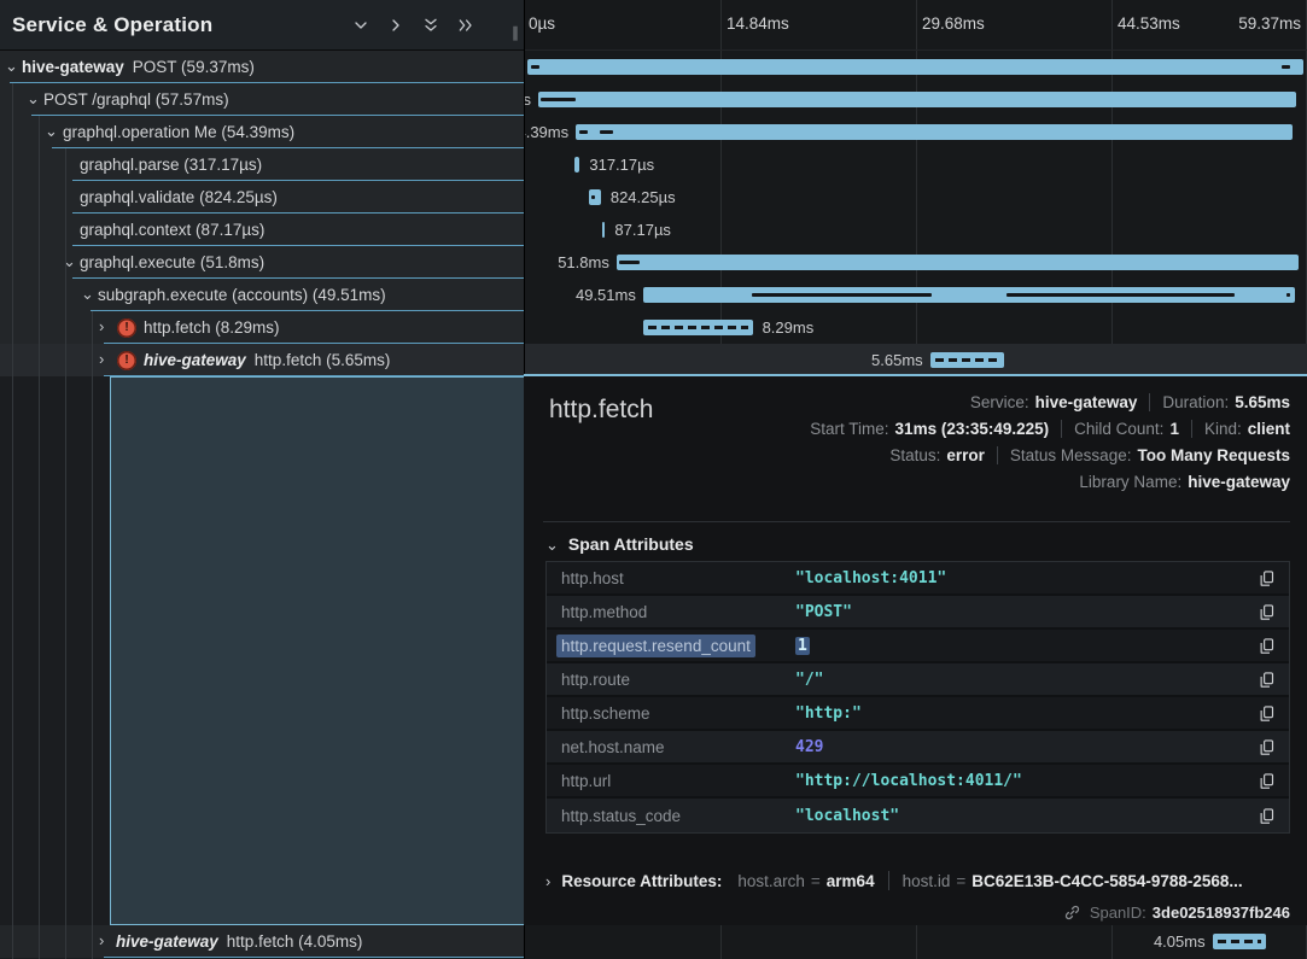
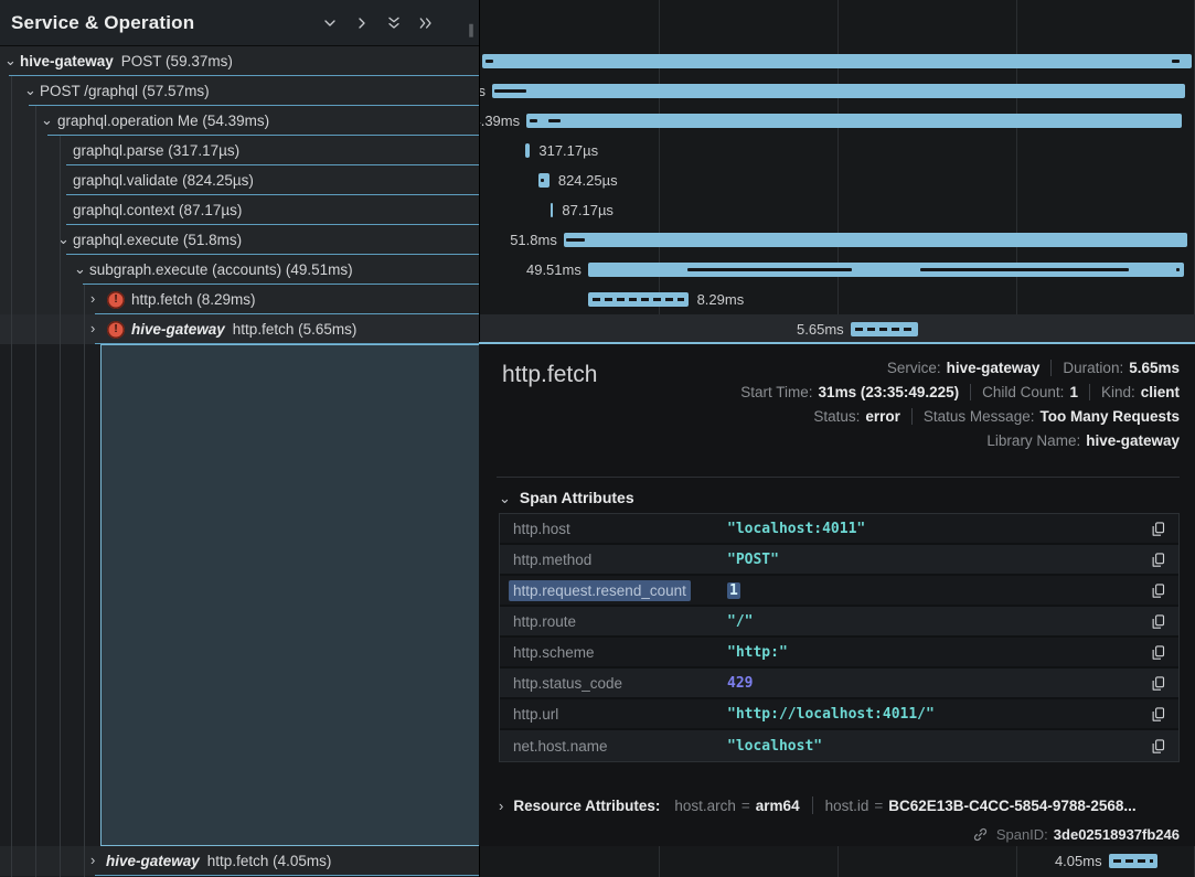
  ⌄
  hive-gateway
  POST (59.37ms)
  ⌄
  POST /graphql (57.57ms)
  ⌄
  graphql.operation Me (54.39ms)
  graphql.parse (317.17µs)
  graphql.validate (824.25µs)
  graphql.context (87.17µs)
  ⌄
  graphql.execute (51.8ms)
  ⌄
  subgraph.execute (accounts) (49.51ms)
  ›
  !
  http.fetch (8.29ms)
  ›
  !
  hive-gateway
  http.fetch (5.65ms)
  ›
  hive-gateway
  http.fetch (4.05ms)
  Service & Operation
  ∥
- 0µs
- 14.84ms
- 29.68ms
- 44.53ms
- 59.37ms
  .39ms
  317.17µs
  824.25µs
  87.17µs
  51.8ms
  49.51ms
  8.29ms
  5.65ms
  4.05ms
  http.fetch
  Service:
  hive-gateway
  Duration:
  5.65ms
  Start Time:
  31ms (23:35:49.225)
  Child Count:
  1
  Kind:
  client
  Status:
  error
  Status Message:
  Too Many Requests
  Library Name:
  hive-gateway
  ⌄ Span Attributes
  http.host
  "localhost:4011"
  http.method
  "POST"
  http.request.resend_count
  1
  http.route
  "/"
  http.scheme
  "http:"
- net.host.name
+ http.status_code
  429
  http.url
  "http://localhost:4011/"
- http.status_code
+ net.host.name
  "localhost"
  ›
  Resource Attributes:
  host.arch
  =
  arm64
  host.id
  =
  BC62E13B-C4CC-5854-9788-2568...
  SpanID:
  3de02518937fb246
